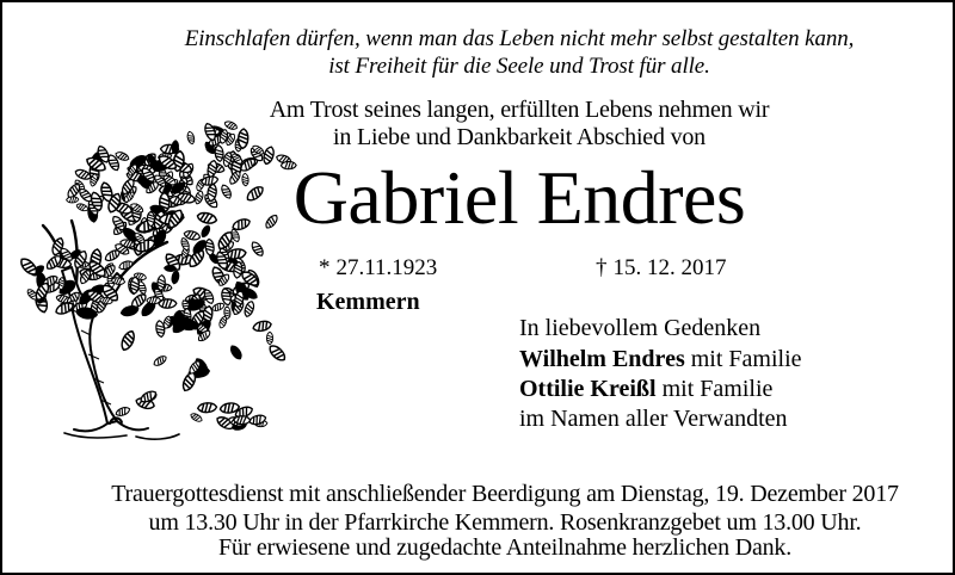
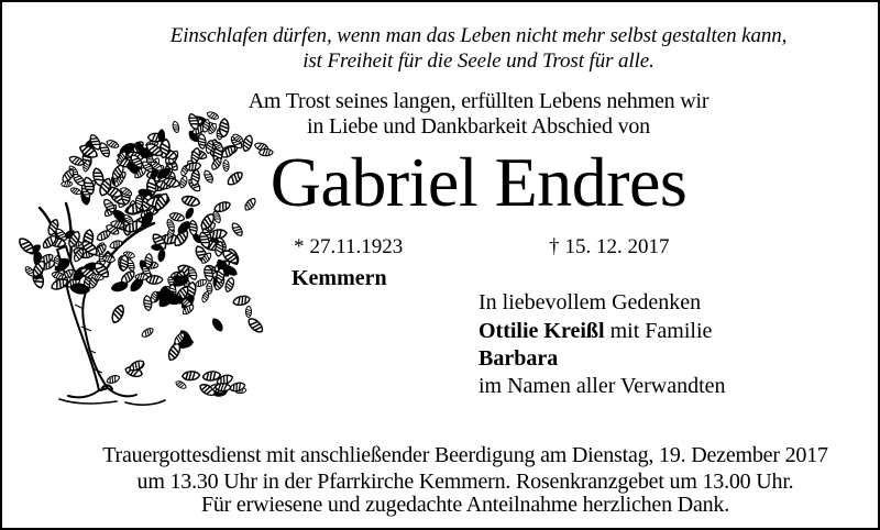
  Einschlafen dürfen, wenn man das Leben nicht mehr selbst gestalten kann,
  ist Freiheit für die Seele und Trost für alle.
  Am Trost seines langen, erfüllten Lebens nehmen wir
  in Liebe und Dankbarkeit Abschied von
  Gabriel Endres
  * 27.11.1923
  † 15. 12. 2017
  Kemmern
  In liebevollem Gedenken
- Wilhelm Endres mit Familie
  Ottilie Kreißl mit Familie
+ Barbara
  im Namen aller Verwandten
  Trauergottesdienst mit anschließender Beerdigung am Dienstag, 19. Dezember 2017
  um 13.30 Uhr in der Pfarrkirche Kemmern. Rosenkranzgebet um 13.00 Uhr.
  Für erwiesene und zugedachte Anteilnahme herzlichen Dank.
